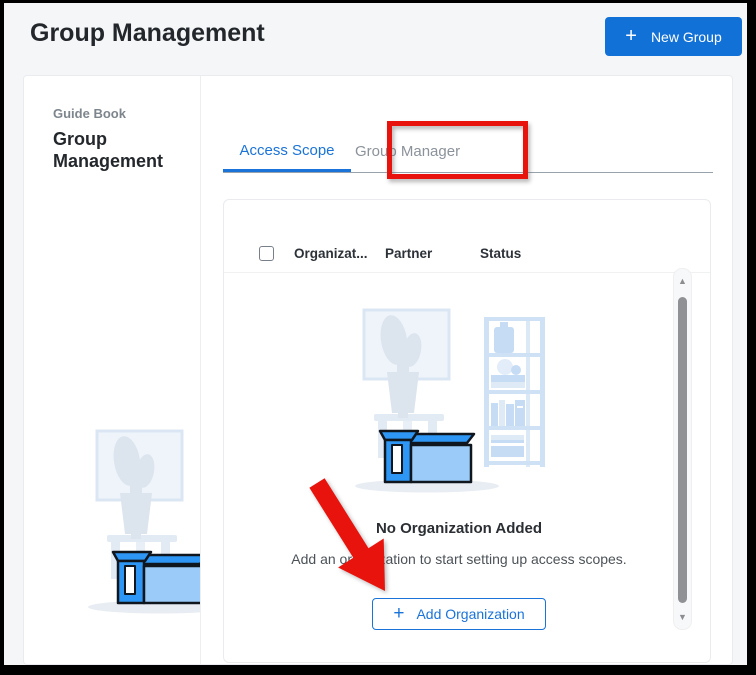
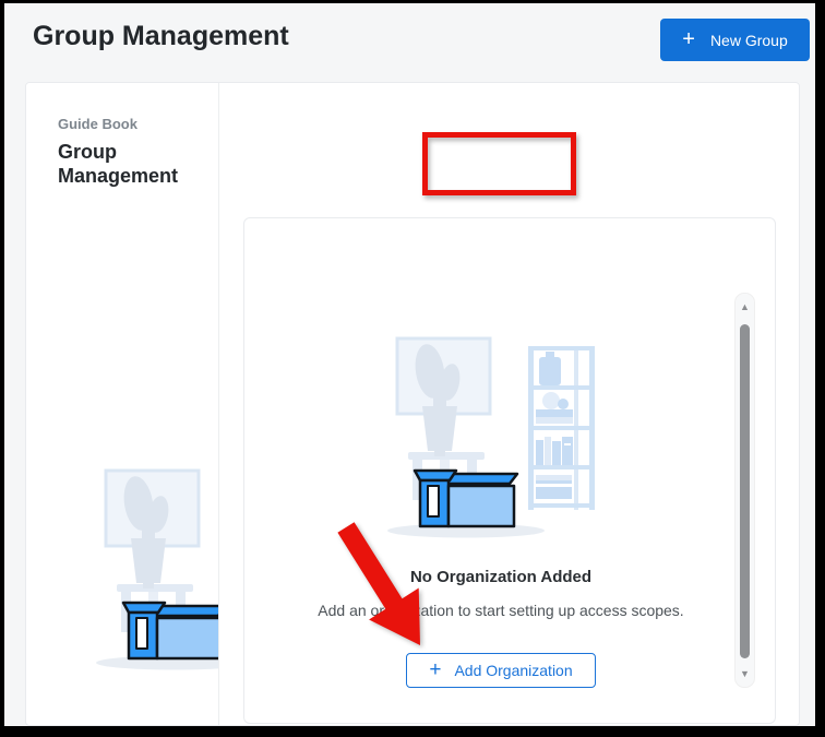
  Group Management
  +
  New Group
  Guide Book
  Group Management
- Access Scope
- Group Manager
- Organizat...
- Partner
- Status
  No Organization Added
  Add an oration to start setting up access scopes.
  +
  Add Organization
  ▲
  ▼
